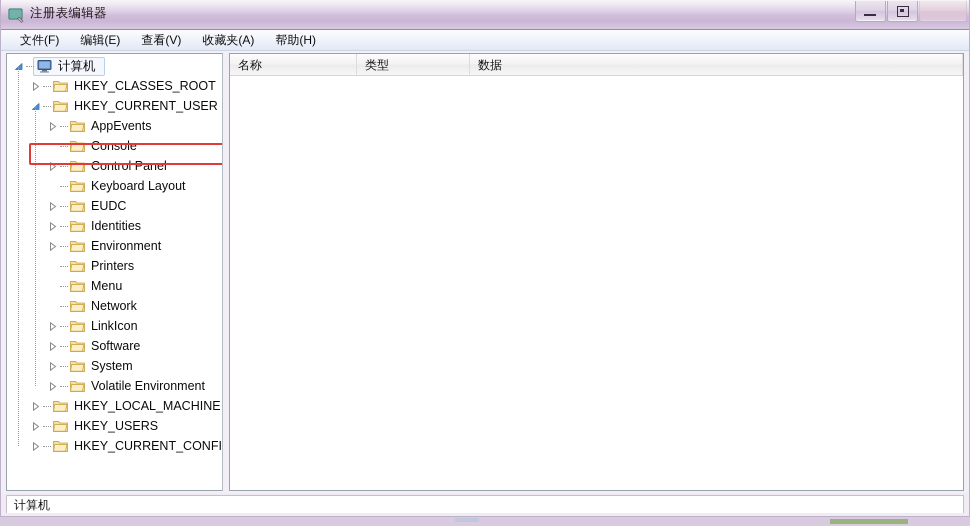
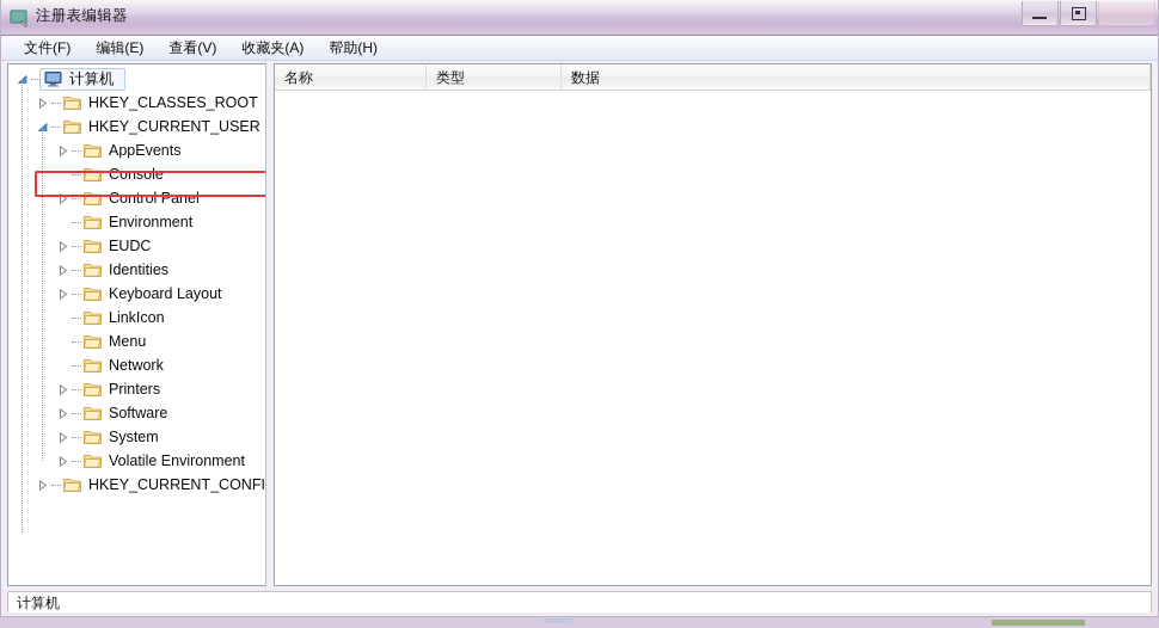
  注册表编辑器
  文件(F)
  编辑(E)
  查看(V)
  收藏夹(A)
  帮助(H)
  计算机
  HKEY_CLASSES_ROOT
  HKEY_CURRENT_USER
  AppEvents
  Console
  Control Panel
- Keyboard Layout
+ Environment
  EUDC
  Identities
- Environment
+ Keyboard Layout
- Printers
+ LinkIcon
  Menu
  Network
- LinkIcon
+ Printers
  Software
  System
  Volatile Environment
- HKEY_LOCAL_MACHINE
- HKEY_USERS
  HKEY_CURRENT_CONFI
  名称
  类型
  数据
  计算机
